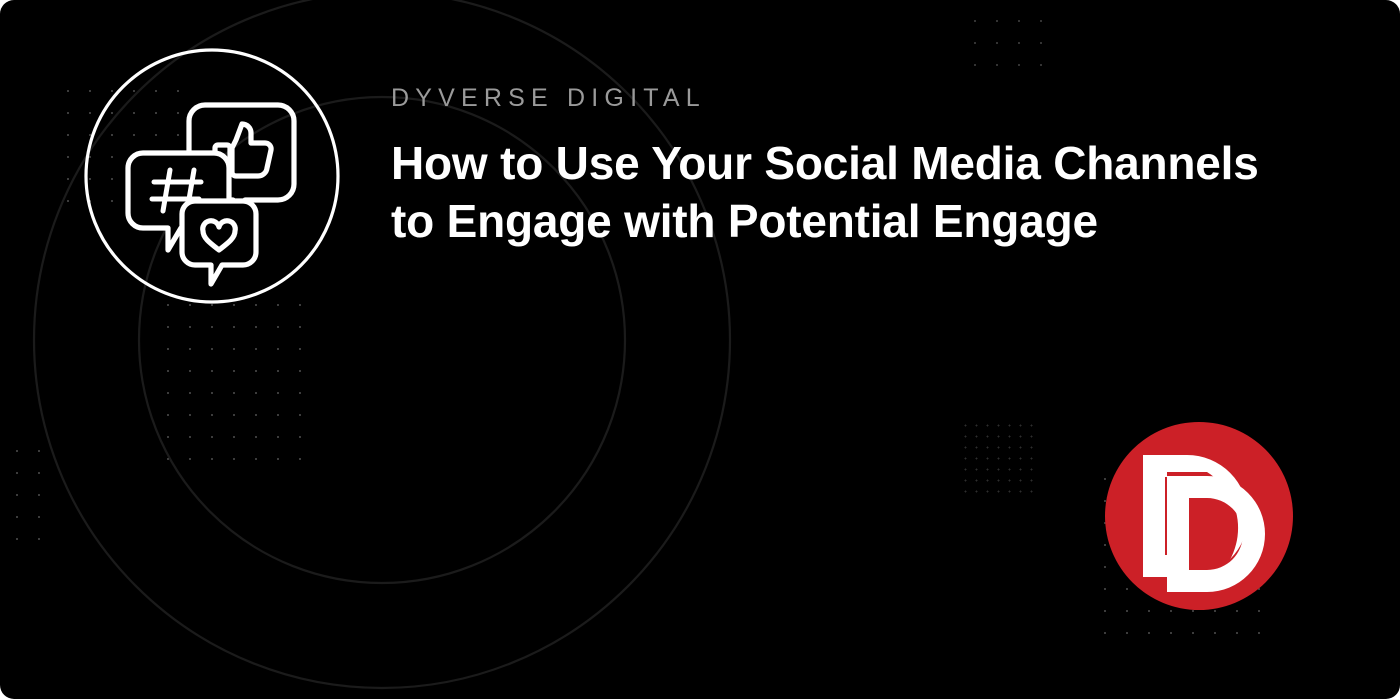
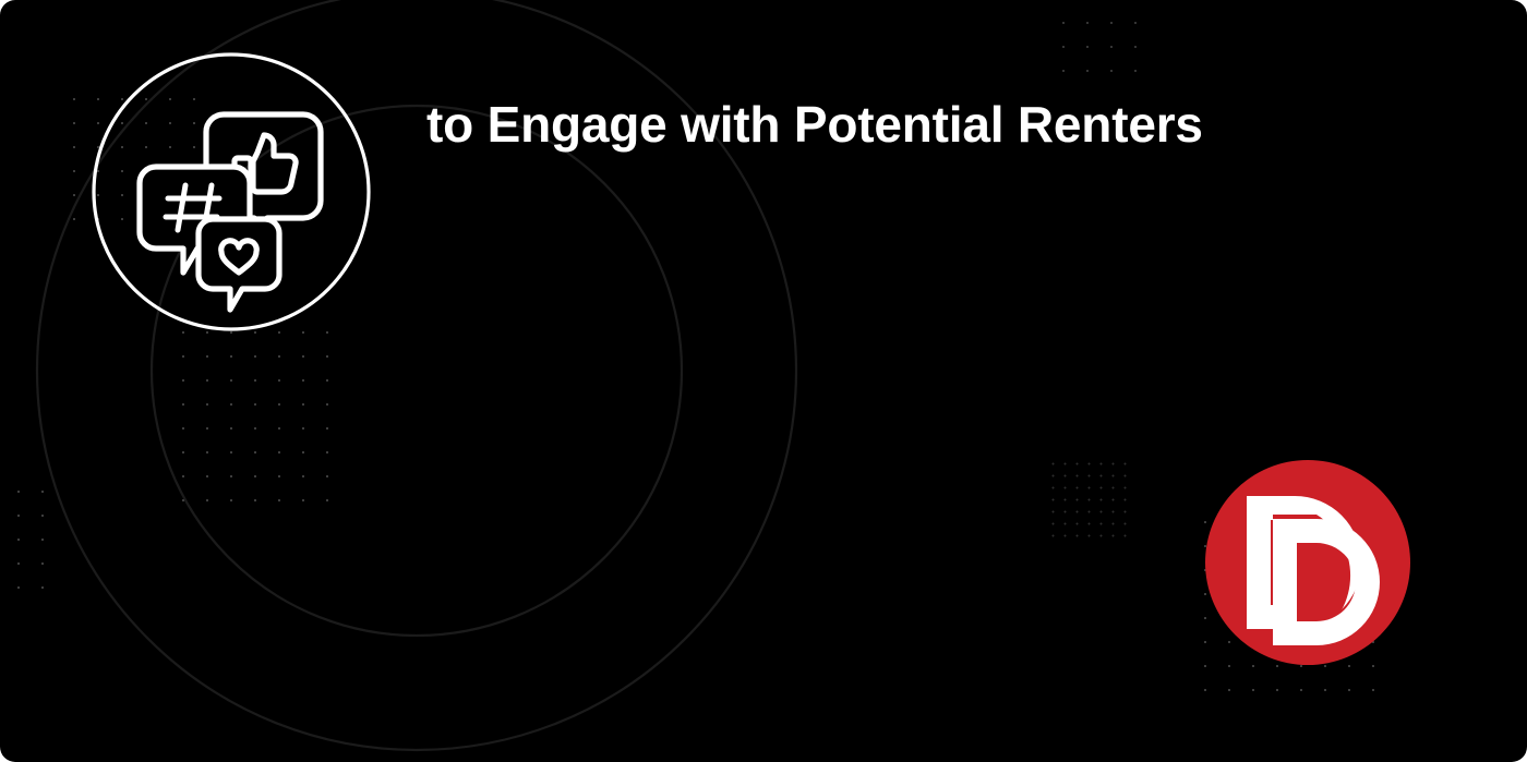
- DYVERSE DIGITAL
- How to Use Your Social Media Channels
- to Engage with Potential Engage
+ to Engage with Potential Renters
